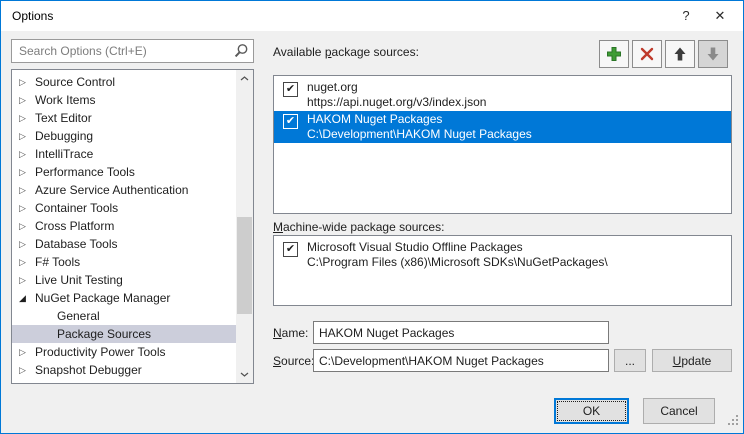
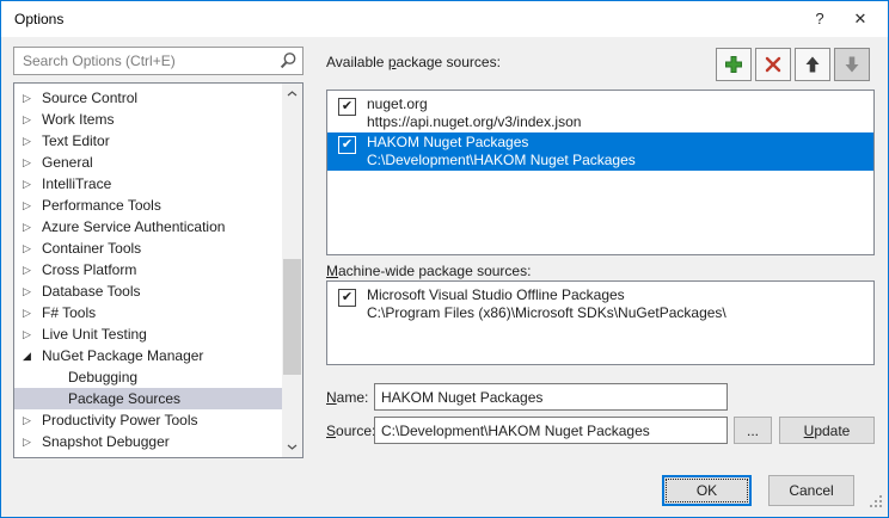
  Options
  ?
  ✕
  Search Options (Ctrl+E)
  Source Control
  Work Items
  Text Editor
- Debugging
+ General
  IntelliTrace
  Performance Tools
  Azure Service Authentication
  Container Tools
  Cross Platform
  Database Tools
  F# Tools
  Live Unit Testing
  NuGet Package Manager
- General
+ Debugging
  Package Sources
  Productivity Power Tools
  Snapshot Debugger
  Available package sources:
  nuget.org
  https://api.nuget.org/v3/index.json
  HAKOM Nuget Packages
  C:\Development\HAKOM Nuget Packages
  Machine-wide package sources:
  Microsoft Visual Studio Offline Packages
  C:\Program Files (x86)\Microsoft SDKs\NuGetPackages\
  Name:
  HAKOM Nuget Packages
  Source
  C:\Development\HAKOM Nuget Packages
  ...
  Update
  OK
  Cancel
